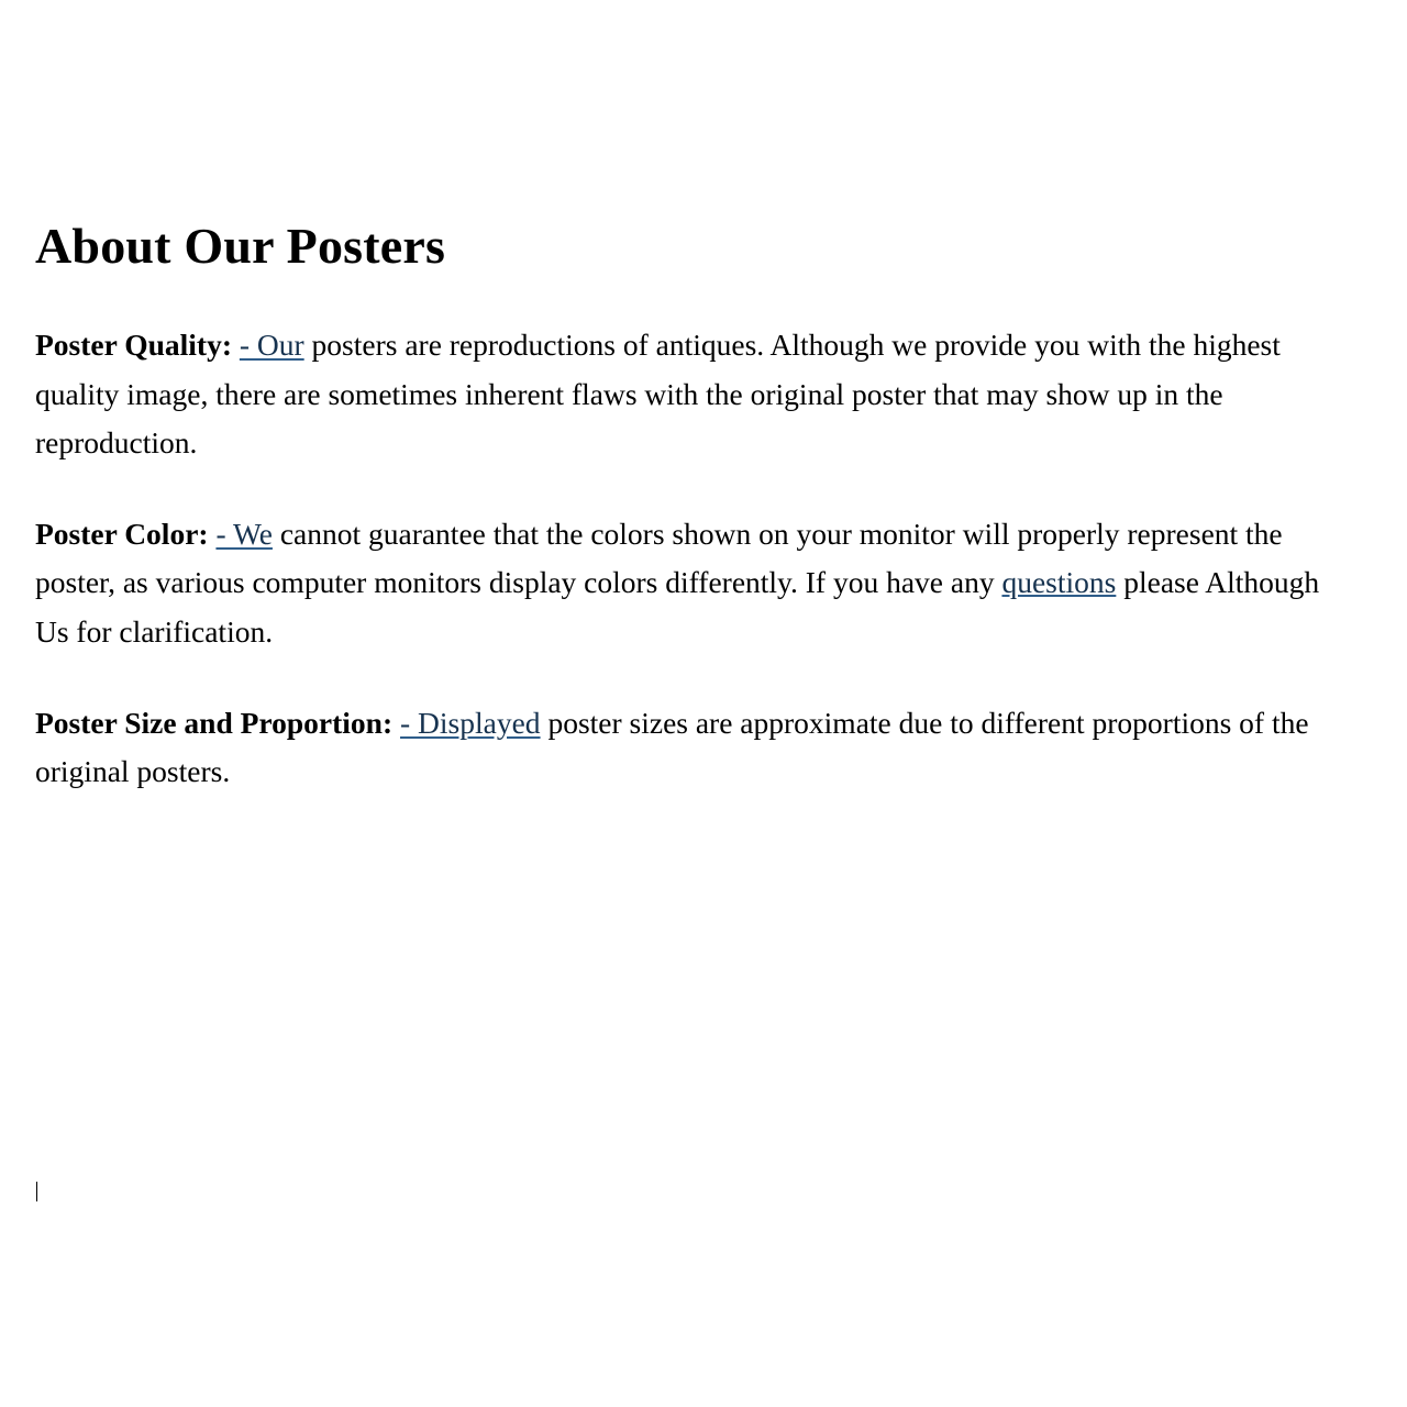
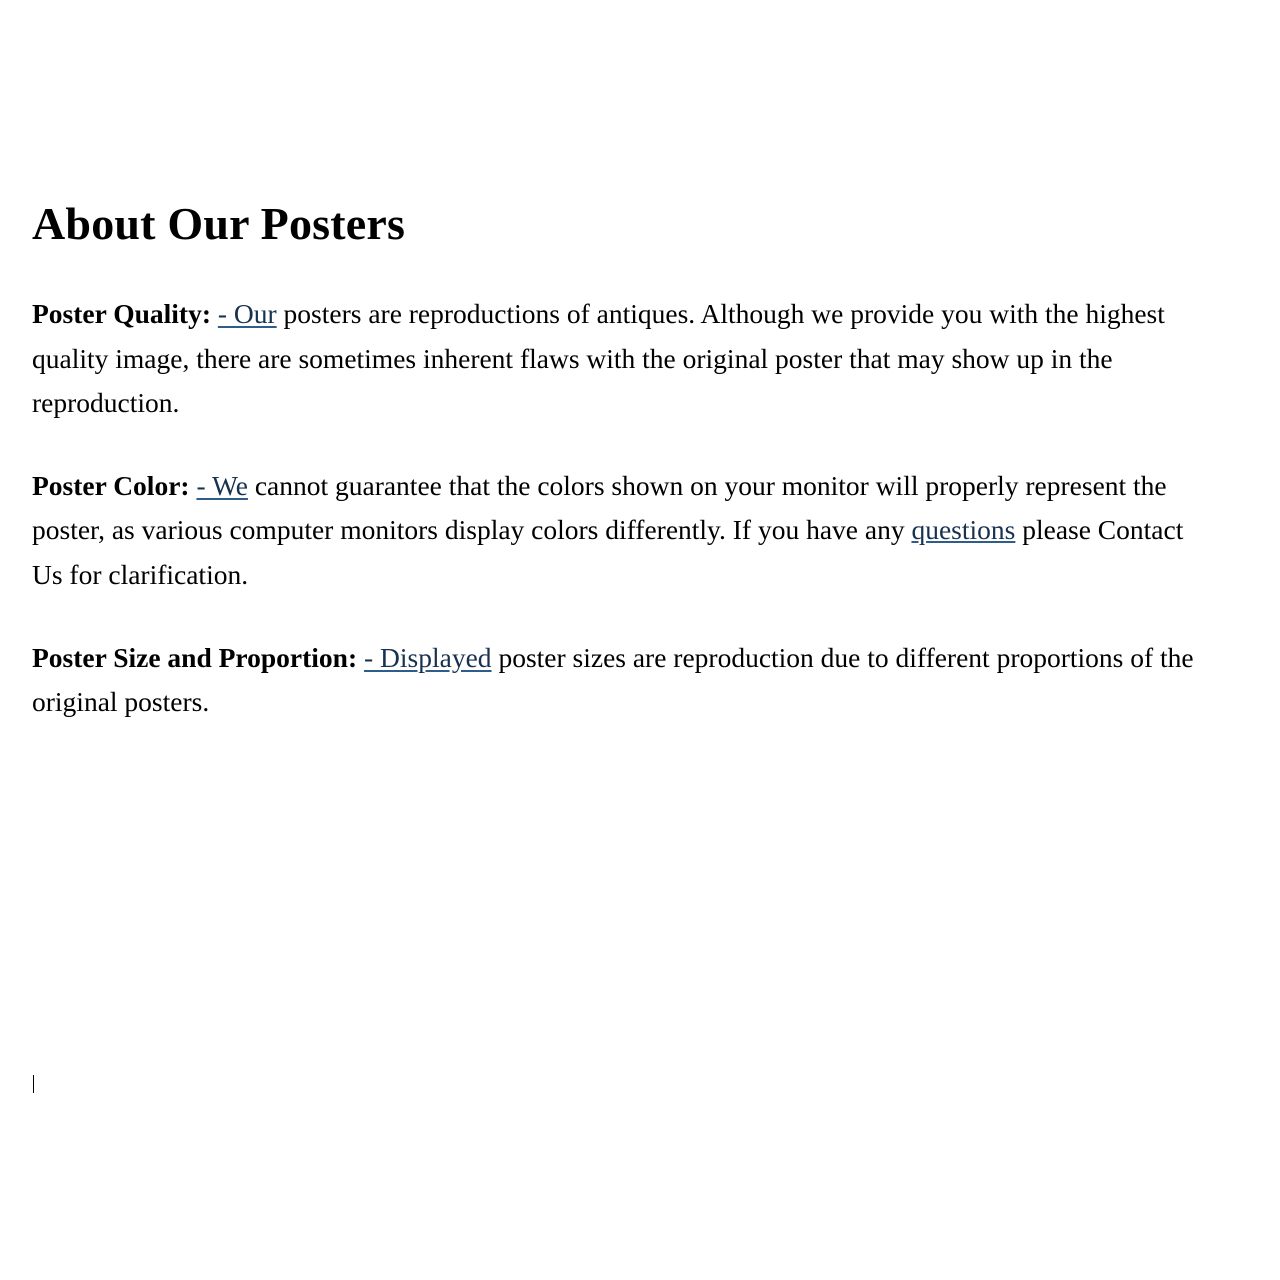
  About Our Posters
  Poster Quality: - Our posters are reproductions of antiques. Although we provide you with the highest quality image, there are sometimes inherent flaws with the original poster that may show up in the reproduction.
- Poster Color: - We cannot guarantee that the colors shown on your monitor will properly represent the poster, as various computer monitors display colors differently. If you have any questions please Although Us for clarification.
+ Poster Color: - We cannot guarantee that the colors shown on your monitor will properly represent the poster, as various computer monitors display colors differently. If you have any questions please Contact Us for clarification.
- Poster Size and Proportion: - Displayed poster sizes are approximate due to different proportions of the original posters.
+ Poster Size and Proportion: - Displayed poster sizes are reproduction due to different proportions of the original posters.
